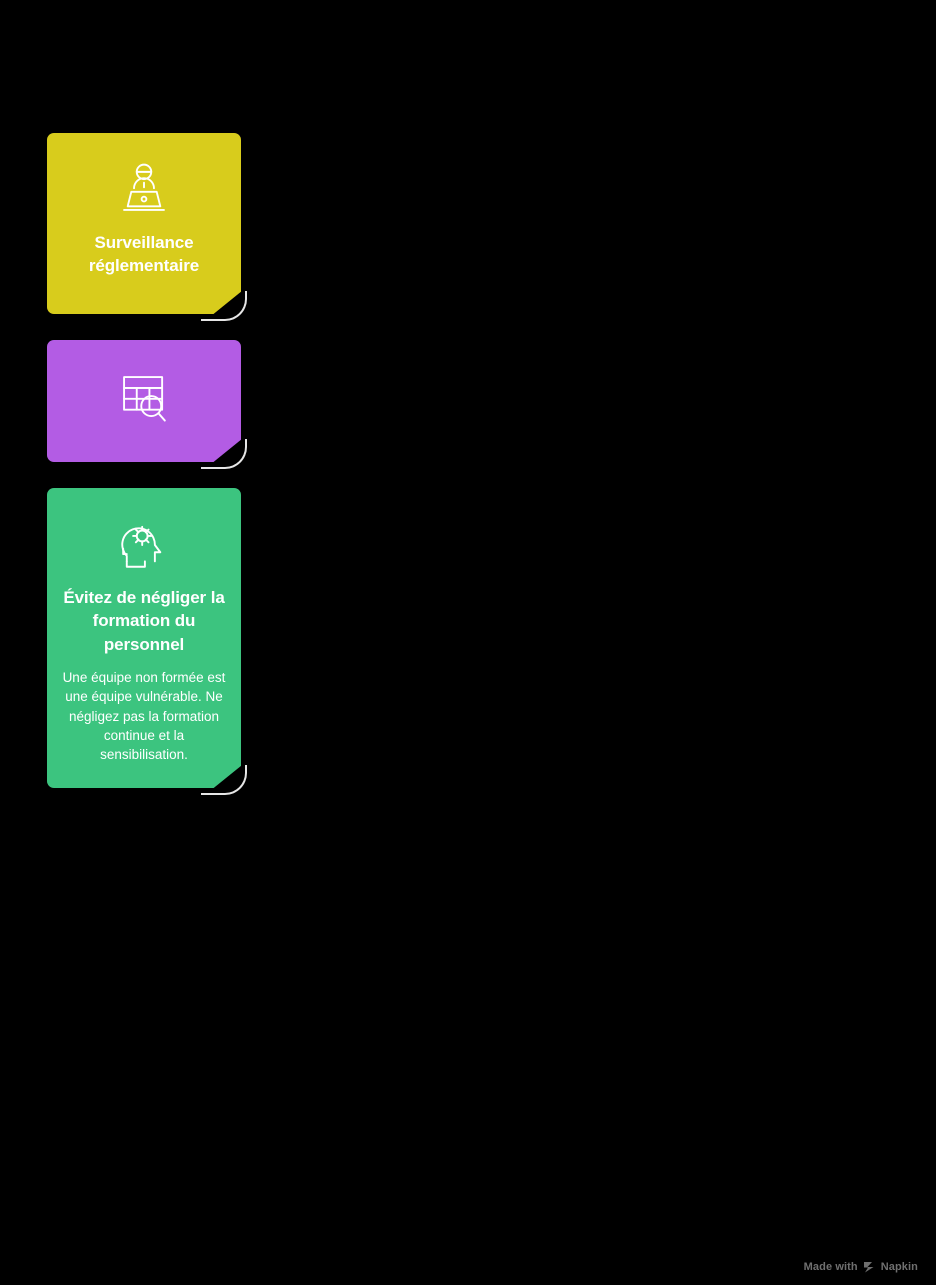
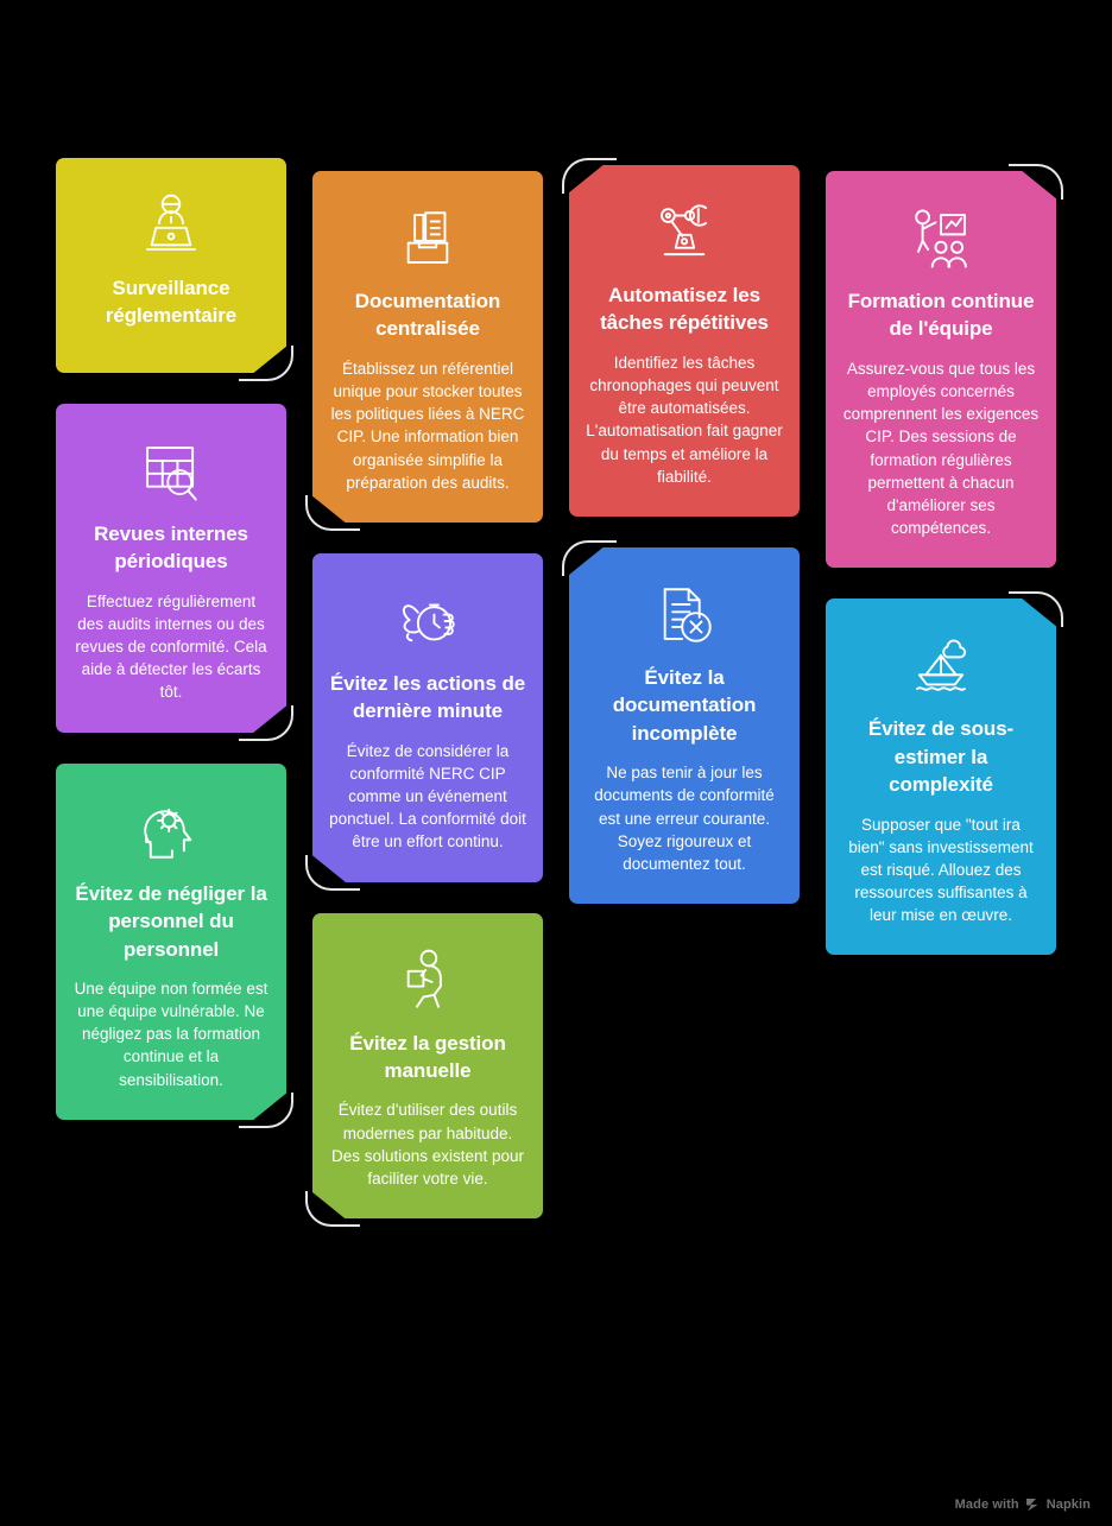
  Surveillance réglementaire
+ Revues internes périodiques
+ Effectuez régulièrement des audits internes ou des revues de conformité. Cela aide à détecter les écarts tôt.
- Évitez de négliger la formation du personnel
+ Évitez de négliger la personnel du personnel
  Une équipe non formée est une équipe vulnérable. Ne négligez pas la formation continue et la sensibilisation.
+ Documentation centralisée
+ Établissez un référentiel unique pour stocker toutes les politiques liées à NERC CIP. Une information bien organisée simplifie la préparation des audits.
+ Évitez les actions de dernière minute
+ Évitez de considérer la conformité NERC CIP comme un événement ponctuel. La conformité doit être un effort continu.
+ Évitez la gestion manuelle
+ Évitez d'utiliser des outils modernes par habitude. Des solutions existent pour faciliter votre vie.
+ Automatisez les tâches répétitives
+ Identifiez les tâches chronophages qui peuvent être automatisées. L'automatisation fait gagner du temps et améliore la fiabilité.
+ Évitez la documentation incomplète
+ Ne pas tenir à jour les documents de conformité est une erreur courante. Soyez rigoureux et documentez tout.
+ Formation continue de l'équipe
+ Assurez-vous que tous les employés concernés comprennent les exigences CIP. Des sessions de formation régulières permettent à chacun d'améliorer ses compétences.
+ Évitez de sous-estimer la complexité
+ Supposer que "tout ira bien" sans investissement est risqué. Allouez des ressources suffisantes à leur mise en œuvre.
  Made with
  Napkin
